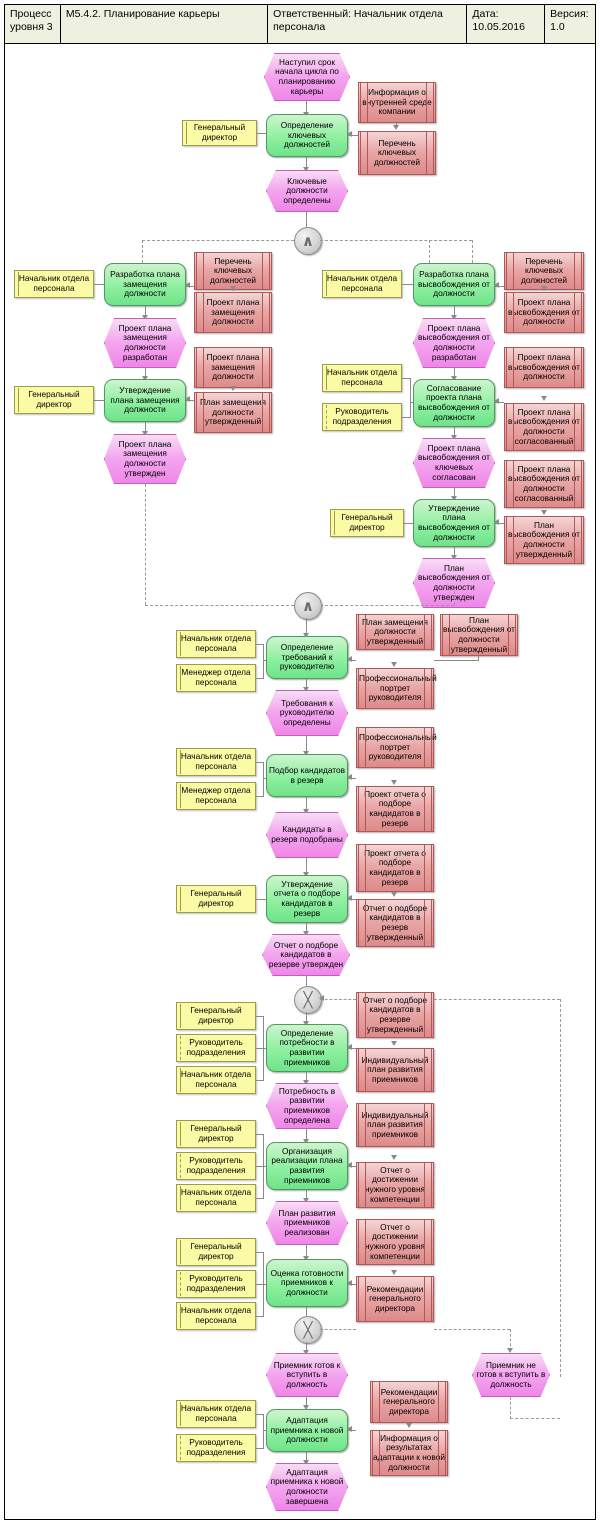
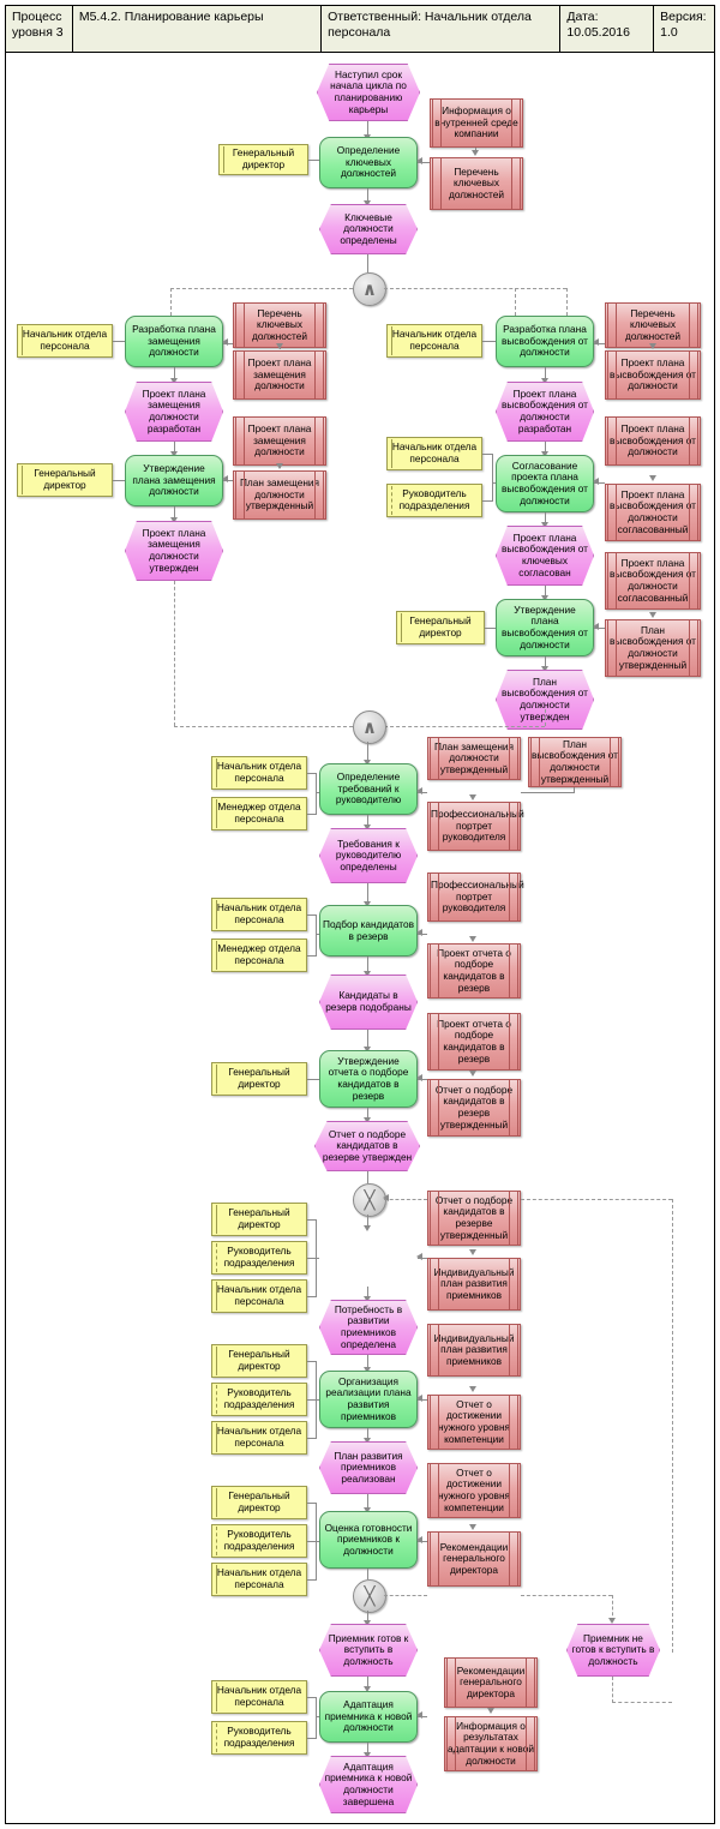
  Процесс уровня 3
  М5.4.2. Планирование карьеры
  Ответственный: Начальник отдела персонала
  Дата: 10.05.2016
  Версия: 1.0
  Наступил срок начала цикла по планированию карьеры
  Определение ключевых должностей
  Генеральный директор
  Информация о внутренней среде компании
  Перечень ключевых должностей
  Ключевые должности определены
  ∧
  Перечень ключевых должностей
  Разработка плана замещения должности
  Начальник отдела персонала
  Проект плана замещения должности
  Проект плана замещения должности разработан
  Проект плана замещения должности
  Утверждение плана замещения должности
  Генеральный директор
  План замещения должности утвержденный
  Проект плана замещения должности утвержден
  Перечень ключевых должностей
  Разработка плана высвобождения от должности
  Начальник отдела персонала
  Проект плана высвобождения от должности
  Проект плана высвобождения от должности разработан
  Проект плана высвобождения от должности
  Согласование проекта плана высвобождения от должности
  Начальник отдела персонала
  Руководитель подразделения
  Проект плана высвобождения от должности согласованный
  Проект плана высвобождения от ключевых согласован
  Проект плана высвобождения от должности согласованный
  Утверждение плана высвобождения от должности
  Генеральный директор
  План высвобождения от должности утвержденный
  План высвобождения от должности утвержден
  ∧
  План замещения должности утвержденный
  План высвобождения от должности утвержденный
  Определение требований к руководителю
  Начальник отдела персонала
  Менеджер отдела персонала
  Профессиональный портрет руководителя
  Требования к руководителю определены
  Профессиональный портрет руководителя
  Подбор кандидатов в резерв
  Начальник отдела персонала
  Менеджер отдела персонала
  Проект отчета о подборе кандидатов в резерв
  Кандидаты в резерв подобраны
  Проект отчета о подборе кандидатов в резерв
  Утверждение отчета о подборе кандидатов в резерв
  Генеральный директор
  Отчет о подборе кандидатов в резерв утвержденный
  Отчет о подборе кандидатов в резерве утвержден
  ╳
  Отчет о подборе кандидатов в резерве утвержденный
- Определение потребности в развитии приемников
  Генеральный директор
  Руководитель подразделения
  Начальник отдела персонала
  Индивидуальный план развития приемников
  Потребность в развитии приемников определена
  Индивидуальный план развития приемников
  Организация реализации плана развития приемников
  Генеральный директор
  Руководитель подразделения
  Начальник отдела персонала
  Отчет о достижении нужного уровня компетенции
  План развития приемников реализован
  Отчет о достижении нужного уровня компетенции
  Оценка готовности приемников к должности
  Генеральный директор
  Руководитель подразделения
  Начальник отдела персонала
  Рекомендации генерального директора
  ╳
  Приемник готов к вступить в должность
  Приемник не готов к вступить в должность
  Адаптация приемника к новой должности
  Начальник отдела персонала
  Руководитель подразделения
  Рекомендации генерального директора
  Информация о результатах адаптации к новой должности
  Адаптация приемника к новой должности завершена
